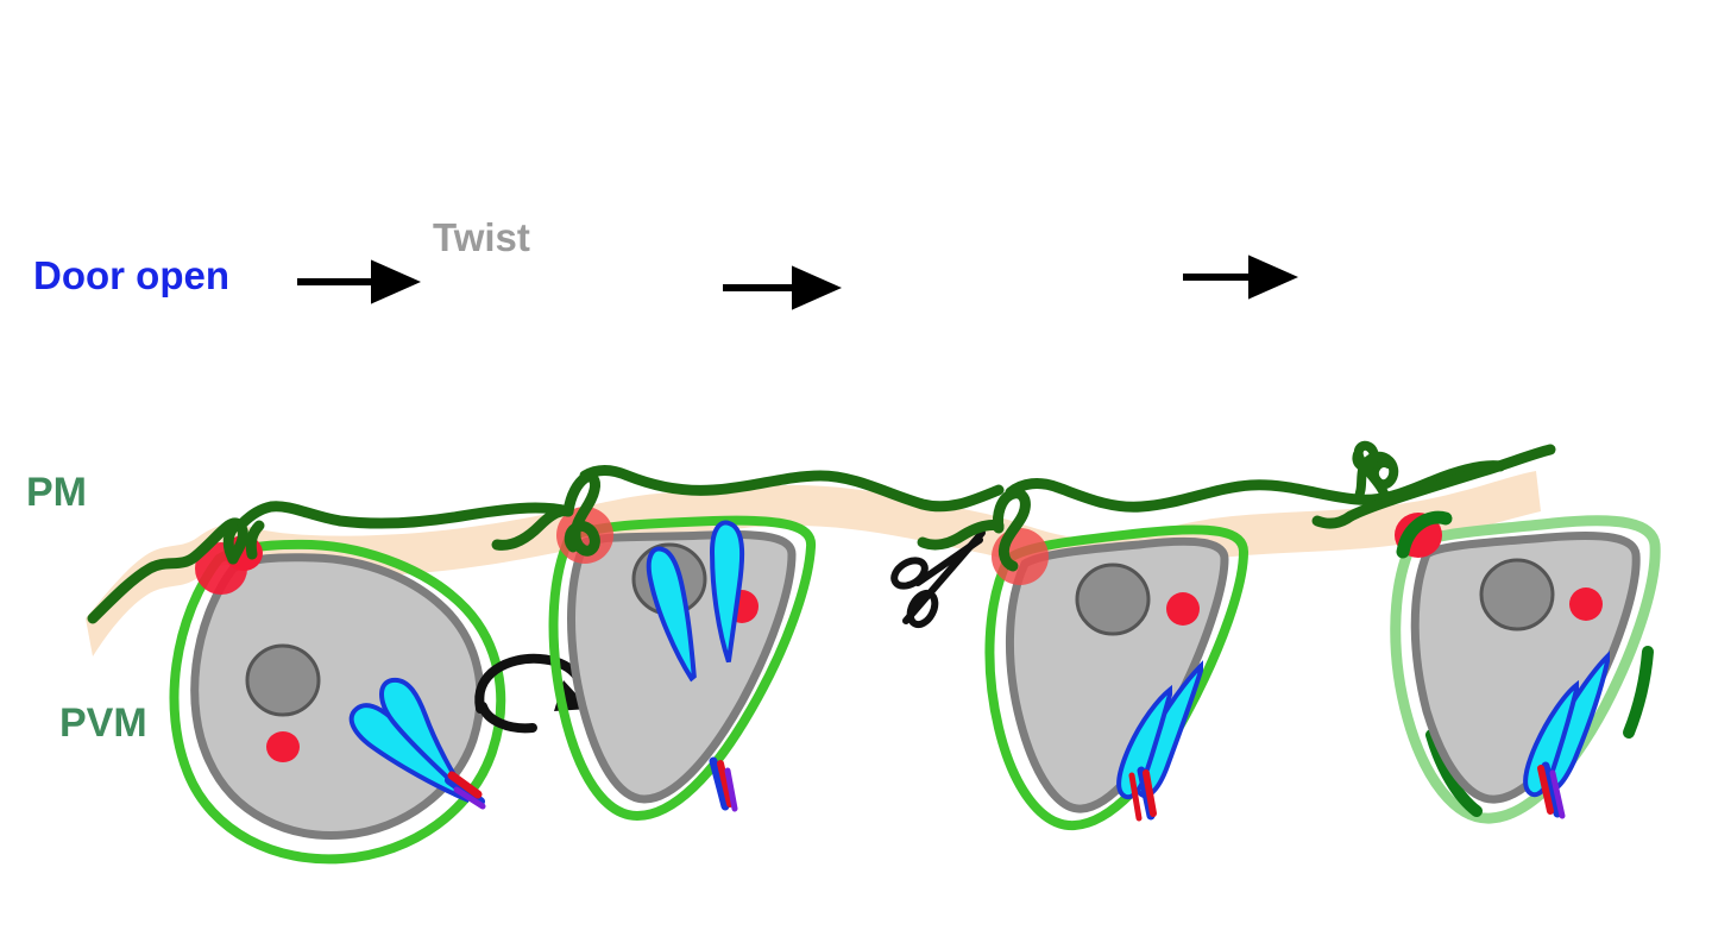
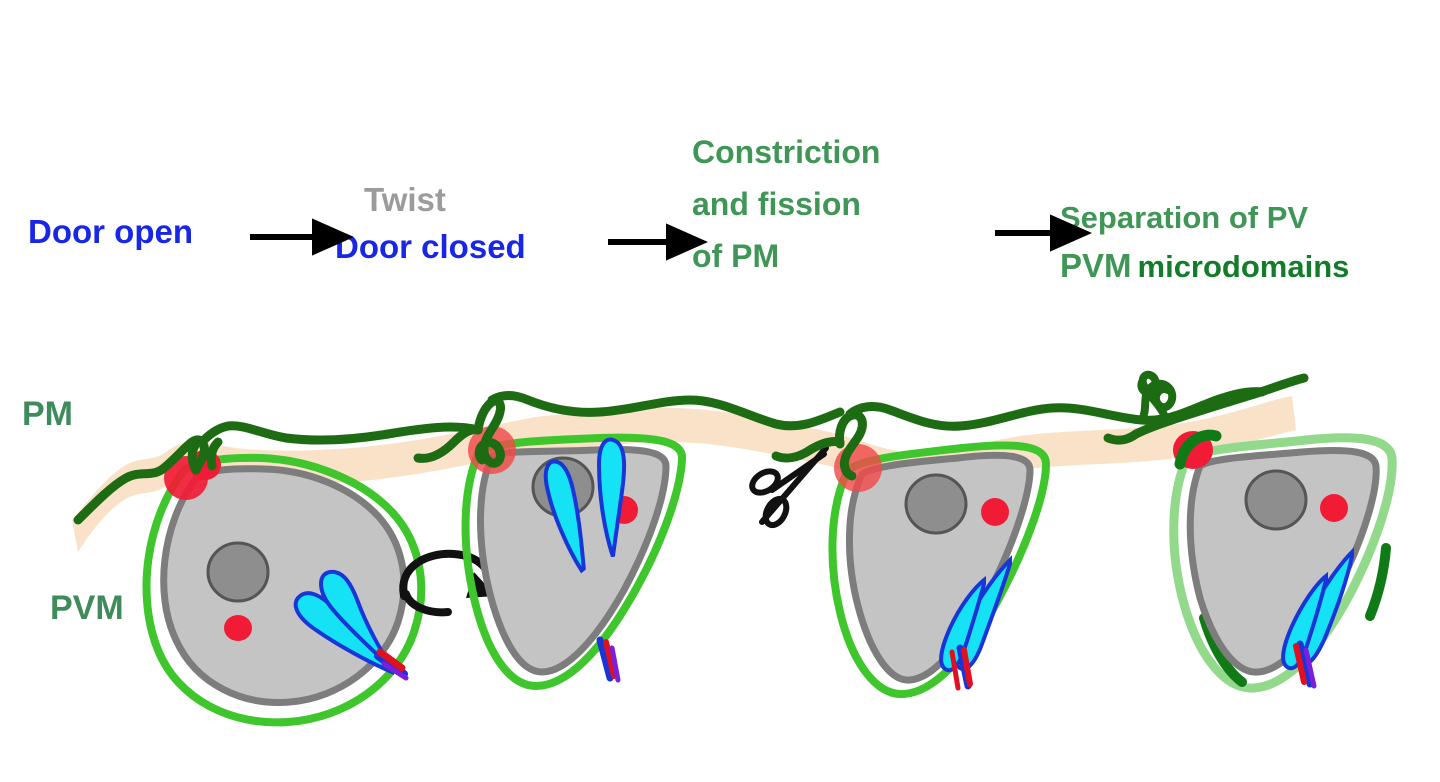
  Door open
  Twist
+ Door closed
+ Constriction
+ and fission
+ of PM
+ Separation of PV
+ PVM microdomains
  PM
  PVM
